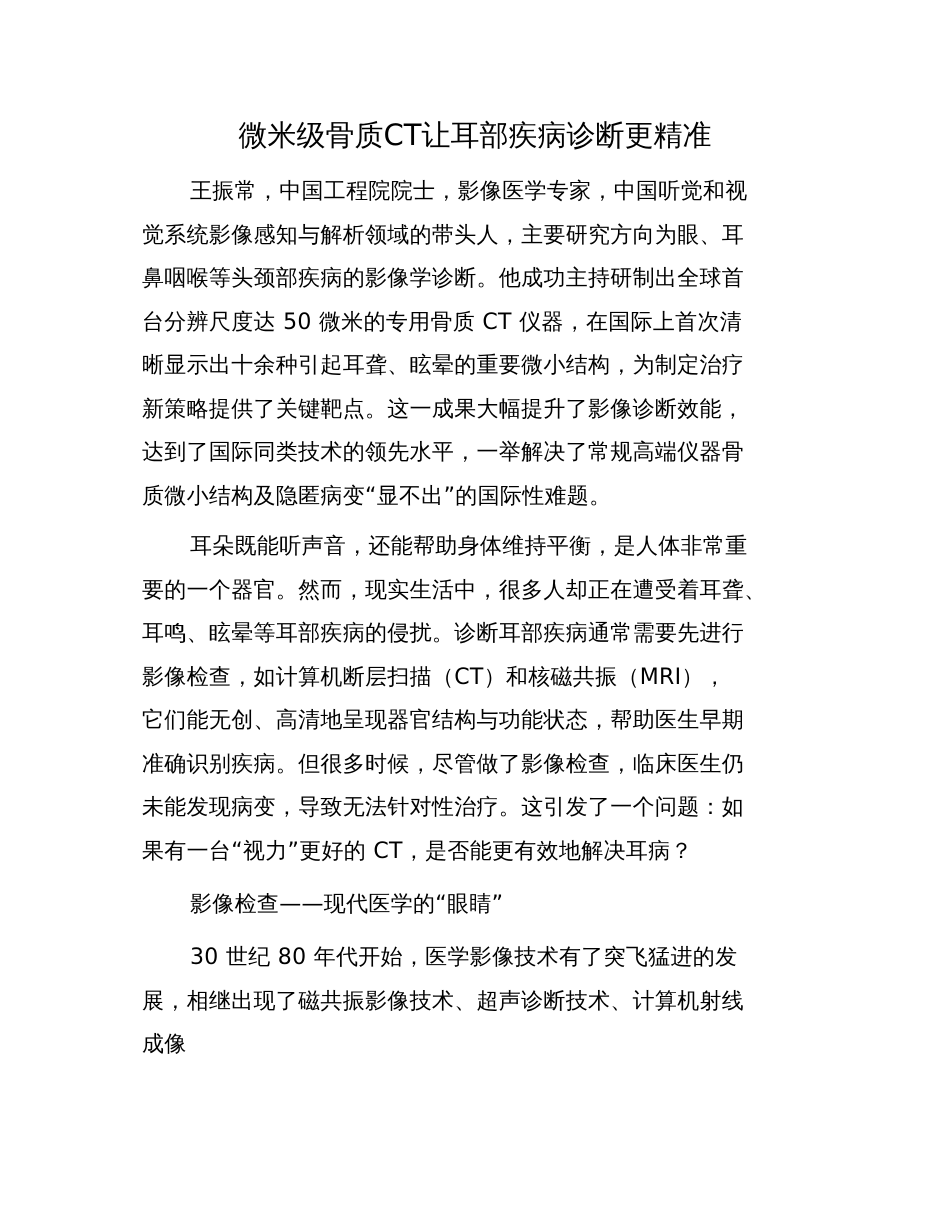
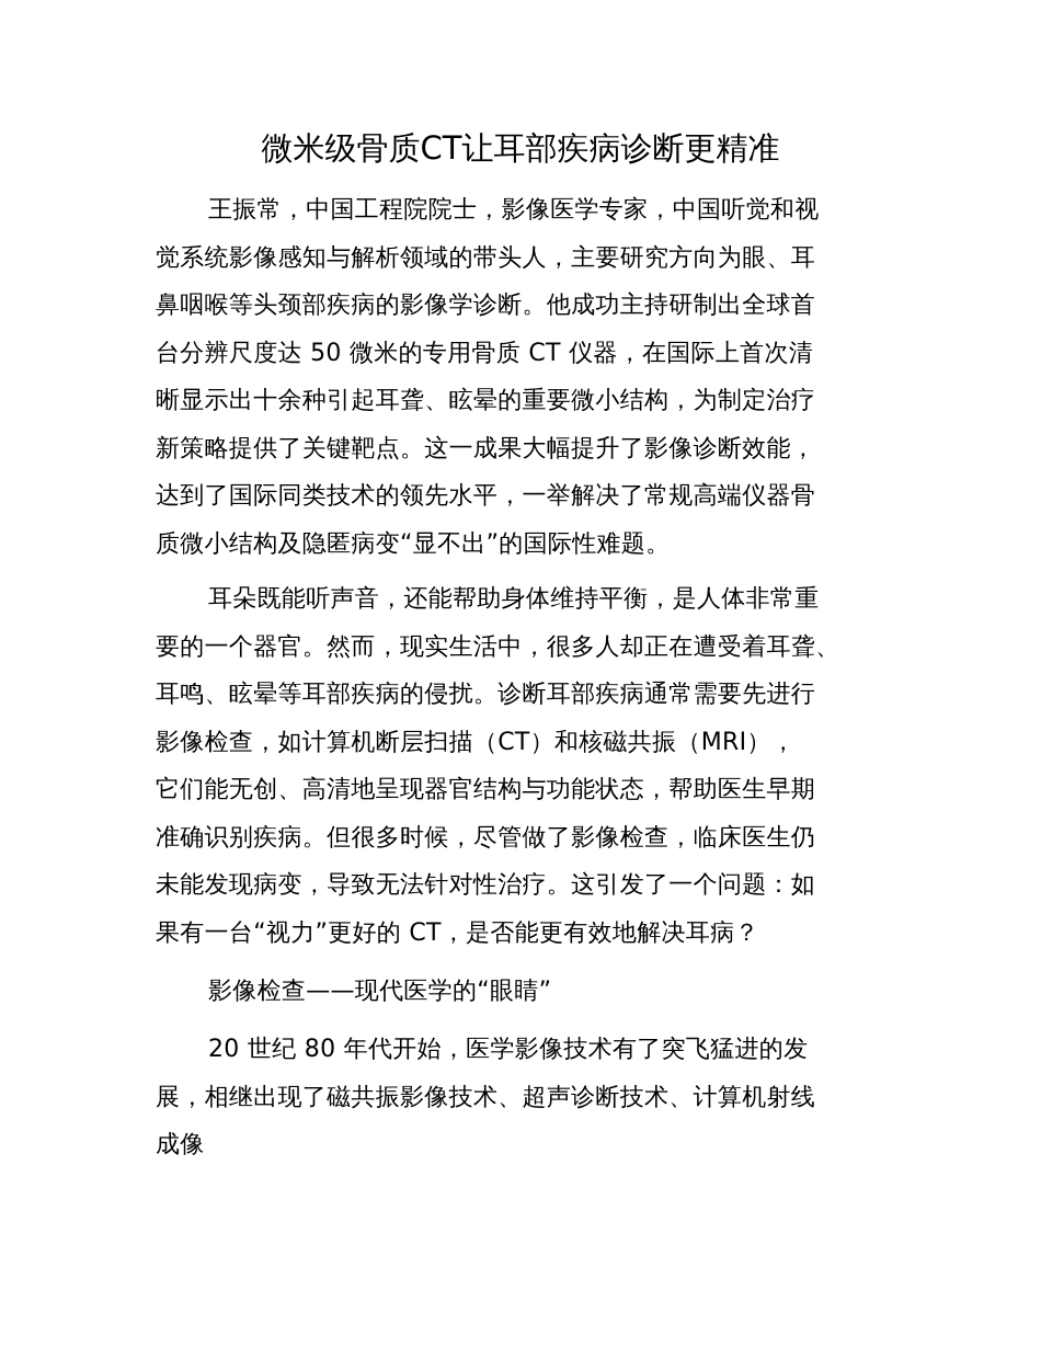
  微米级骨质CT让耳部疾病诊断更精准
  王振常，中国工程院院士，影像医学专家，中国听觉和视
  觉系统影像感知与解析领域的带头人，主要研究方向为眼、耳
  鼻咽喉等头颈部疾病的影像学诊断。他成功主持研制出全球首
  台分辨尺度达 50 微米的专用骨质 CT 仪器，在国际上首次清
  晰显示出十余种引起耳聋、眩晕的重要微小结构，为制定治疗
  新策略提供了关键靶点。这一成果大幅提升了影像诊断效能，
  达到了国际同类技术的领先水平，一举解决了常规高端仪器骨
  质微小结构及隐匿病变“显不出”的国际性难题。
  耳朵既能听声音，还能帮助身体维持平衡，是人体非常重
  要的一个器官。然而，现实生活中，很多人却正在遭受着耳聋、
  耳鸣、眩晕等耳部疾病的侵扰。诊断耳部疾病通常需要先进行
  影像检查，如计算机断层扫描（CT）和核磁共振（MRI），
  它们能无创、高清地呈现器官结构与功能状态，帮助医生早期
  准确识别疾病。但很多时候，尽管做了影像检查，临床医生仍
  未能发现病变，导致无法针对性治疗。这引发了一个问题：如
  果有一台“视力”更好的 CT，是否能更有效地解决耳病？
  影像检查——现代医学的“眼睛”
- 30 世纪 80 年代开始，医学影像技术有了突飞猛进的发
+ 20 世纪 80 年代开始，医学影像技术有了突飞猛进的发
  展，相继出现了磁共振影像技术、超声诊断技术、计算机射线
  成像
